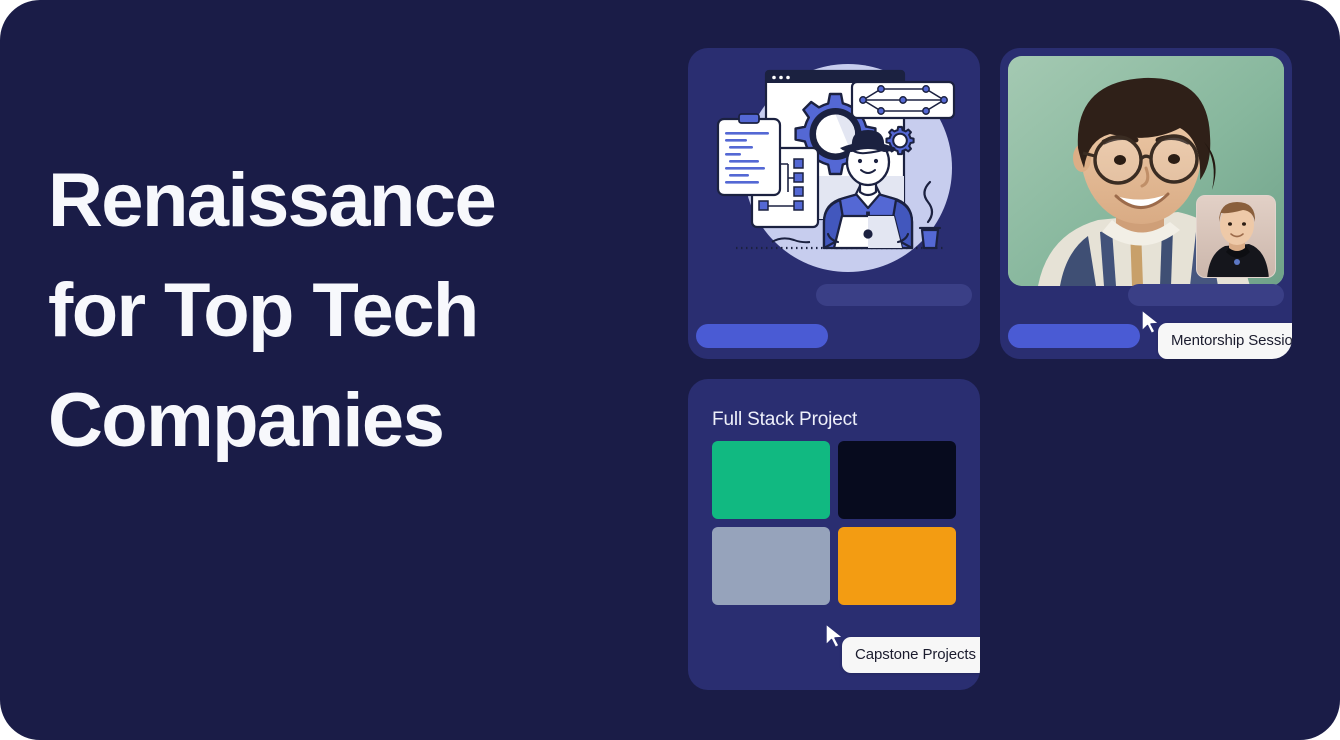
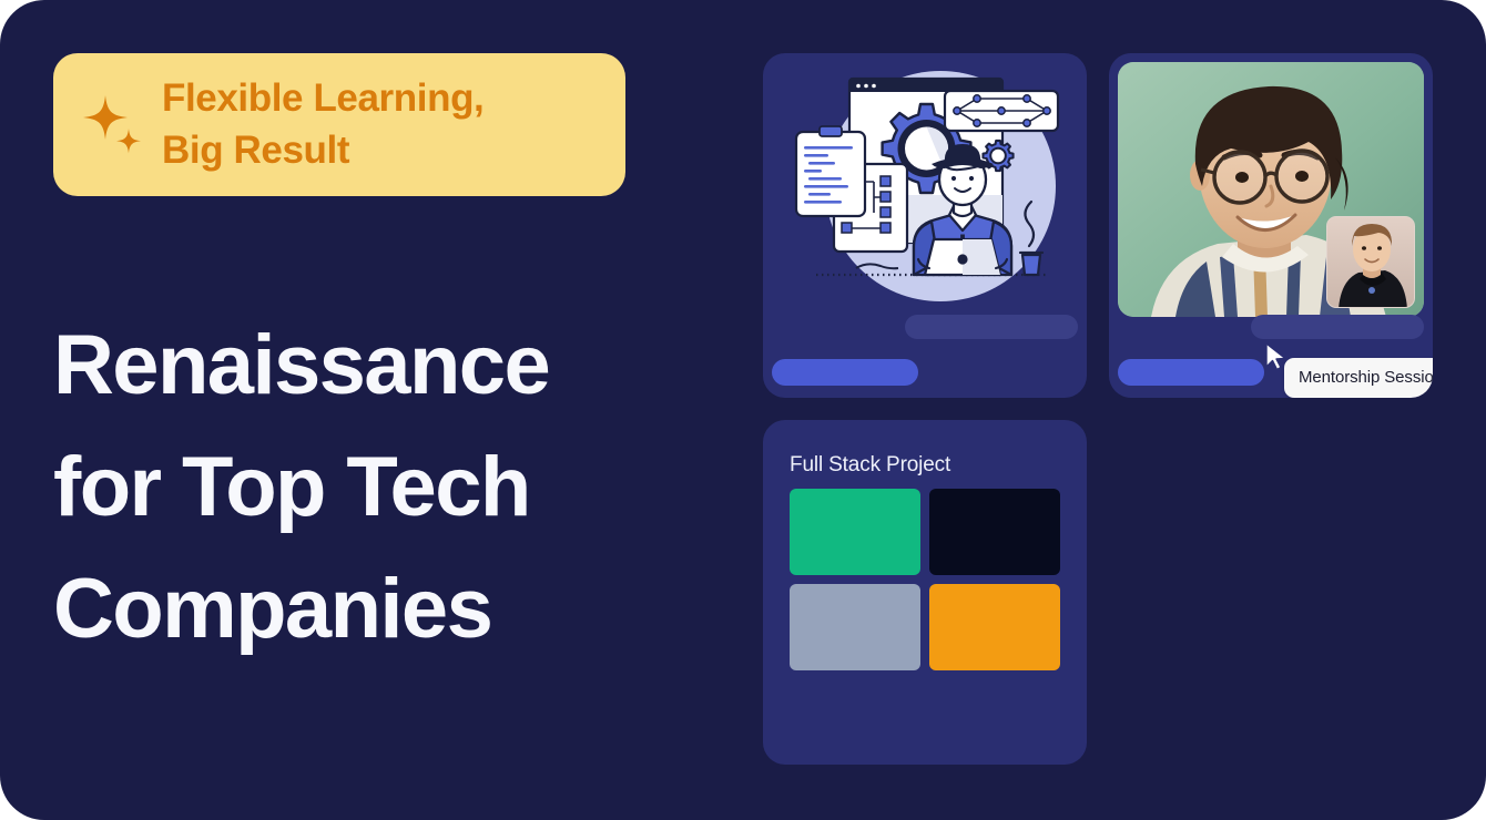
+ Flexible Learning,
+ Big Result
  Renaissance
  for Top Tech
  Companies
  Mentorship Sessio
  Full Stack Project
- Capstone Projects
